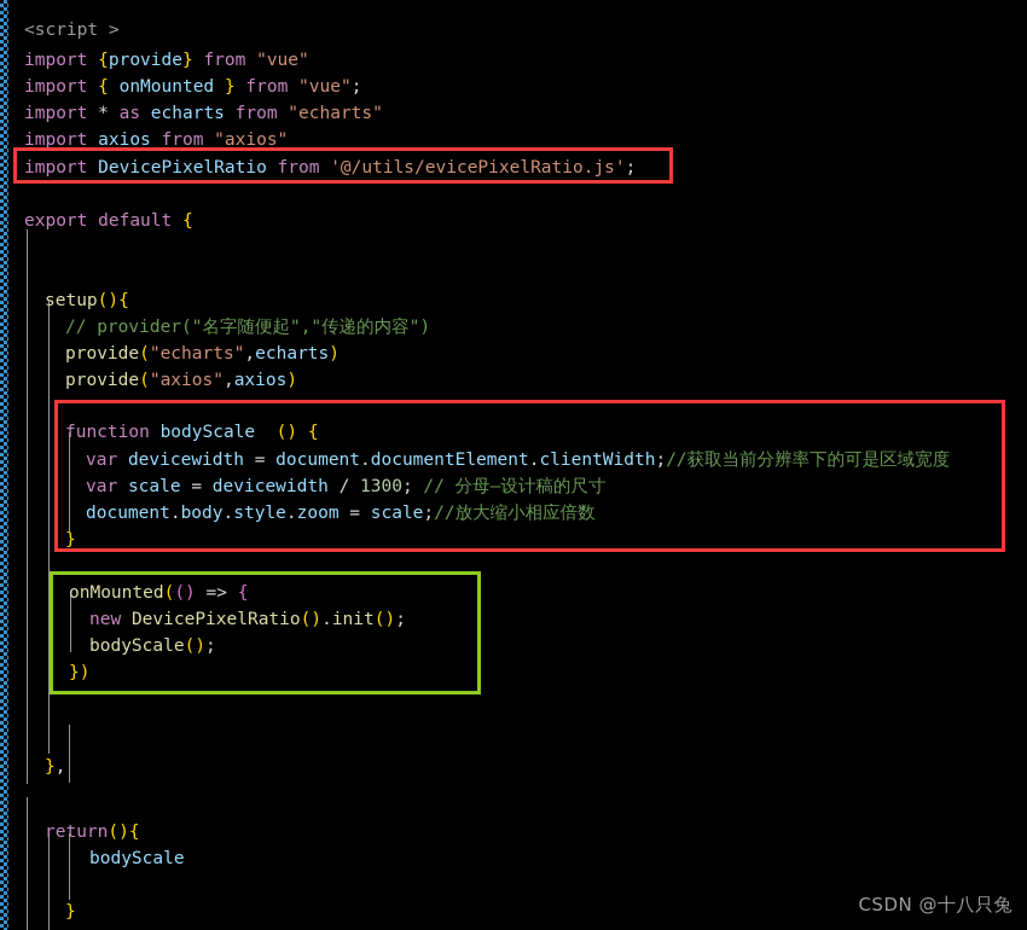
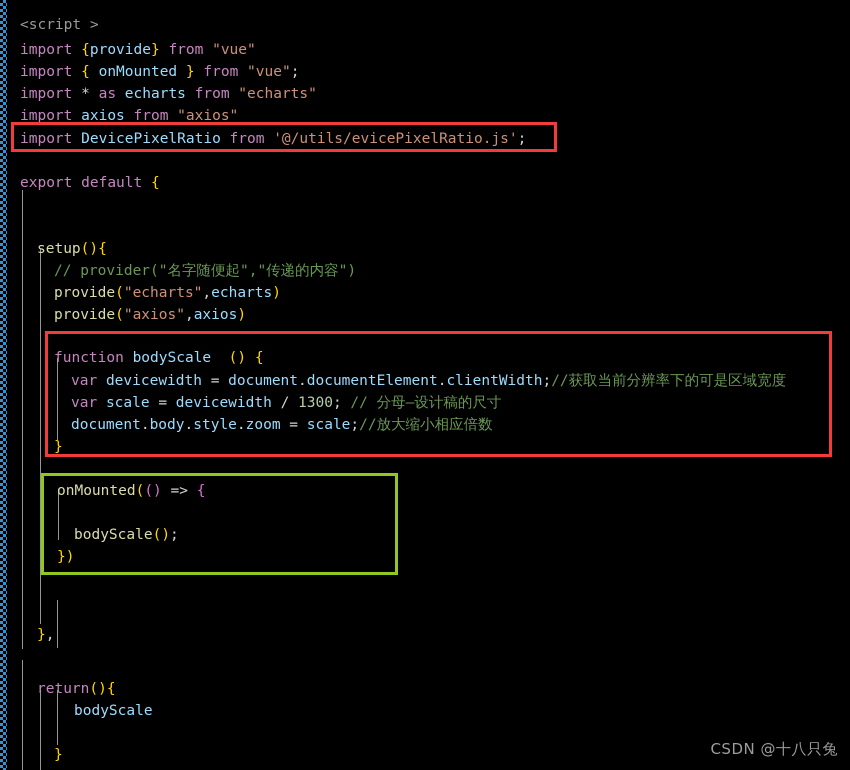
  <script >
  import {provide} from "vue"
  import { onMounted } from "vue";
  import * as echarts from "echarts"
  import axios from "axios"
  import DevicePixelRatio from '@/utils/evicePixelRatio.js';
  export default {
  setup(){
  // provider("名字随便起","传递的内容")
  provide("echarts",echarts)
  provide("axios",axios)
  function bodyScale () {
  var devicewidth = document.documentElement.clientWidth;//获取当前分辨率下的可是区域宽度
  var scale = devicewidth / 1300; // 分母—设计稿的尺寸
  document.body.style.zoom = scale;//放大缩小相应倍数
  }
  onMounted(() => {
- new DevicePixelRatio().init();
  bodyScale();
  })
  },
  return(){
  bodyScale
  }
  CSDN @十八只兔
